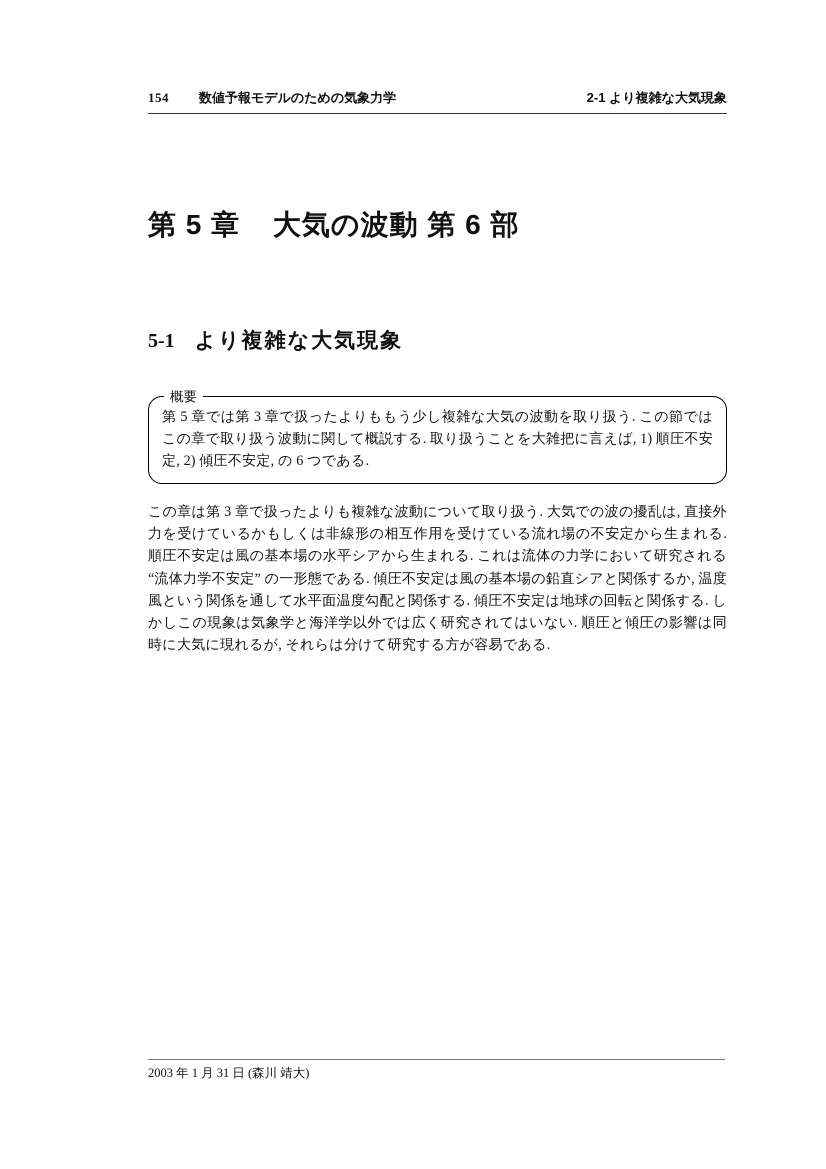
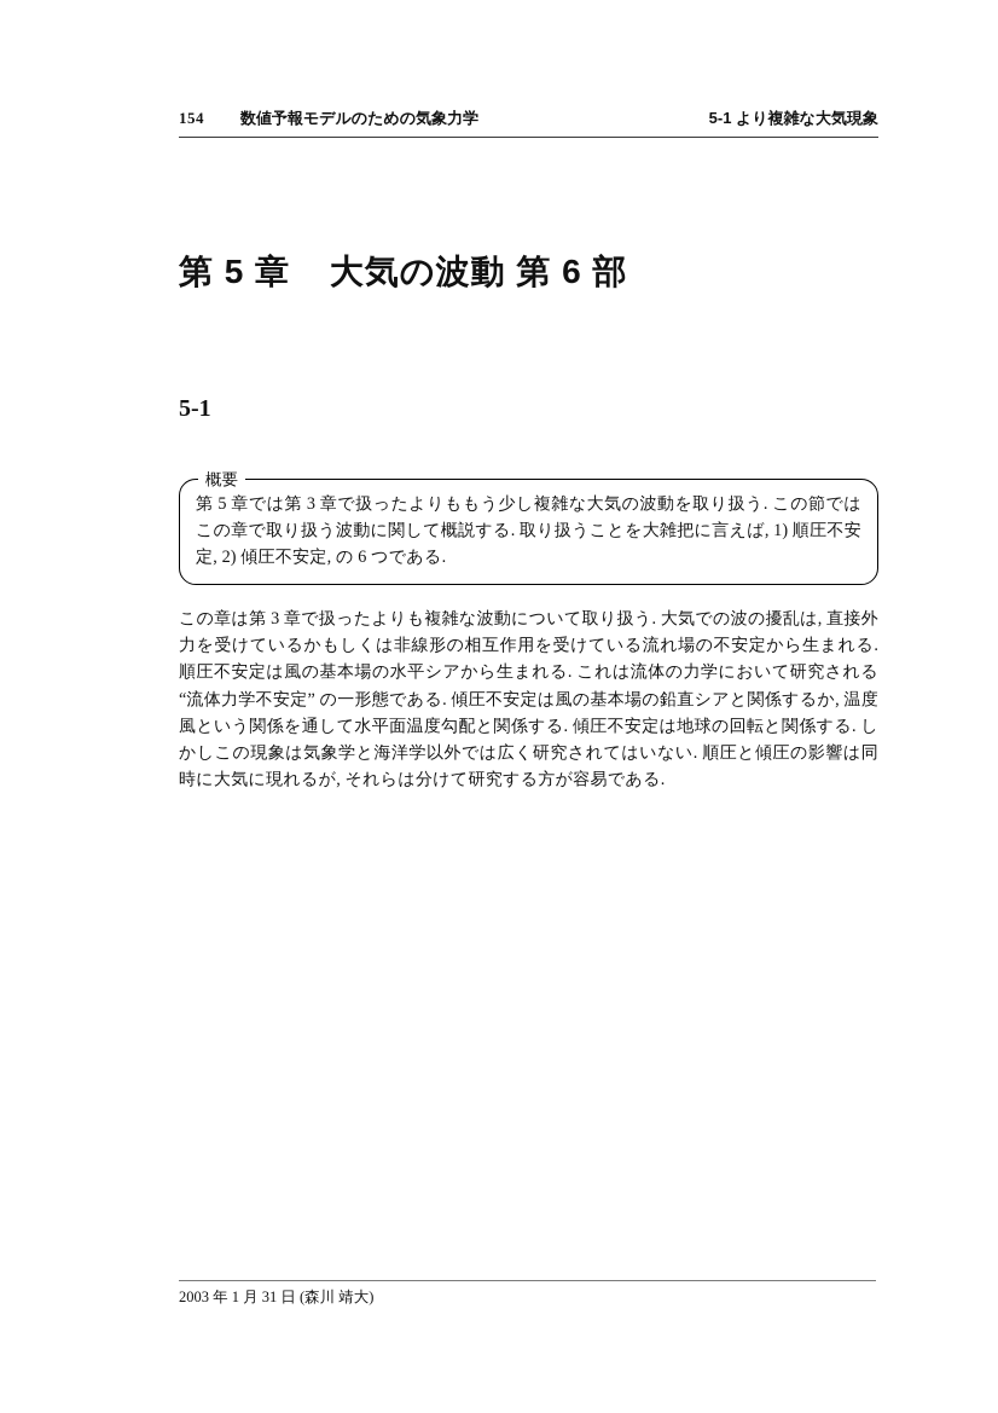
  154
  数値予報モデルのための気象力学
- 2-1 より複雑な大気現象
+ 5-1 より複雑な大気現象
  第 5 章 大気の波動 第 6 部
  5-1
- より複雑な大気現象
  概要
  第 5 章では第 3 章で扱ったよりももう少し複雑な大気の波動を取り扱う. この節ではこの章で取り扱う波動に関して概説する. 取り扱うことを大雑把に言えば, 1) 順圧不安定, 2) 傾圧不安定, の 6 つである.
  この章は第 3 章で扱ったよりも複雑な波動について取り扱う. 大気での波の擾乱は, 直接外力を受けているかもしくは非線形の相互作用を受けている流れ場の不安定から生まれる. 順圧不安定は風の基本場の水平シアから生まれる. これは流体の力学において研究される “流体力学不安定” の一形態である. 傾圧不安定は風の基本場の鉛直シアと関係するか, 温度風という関係を通して水平面温度勾配と関係する. 傾圧不安定は地球の回転と関係する. しかしこの現象は気象学と海洋学以外では広く研究されてはいない. 順圧と傾圧の影響は同時に大気に現れるが, それらは分けて研究する方が容易である.
  2003 年 1 月 31 日 (森川 靖大)
